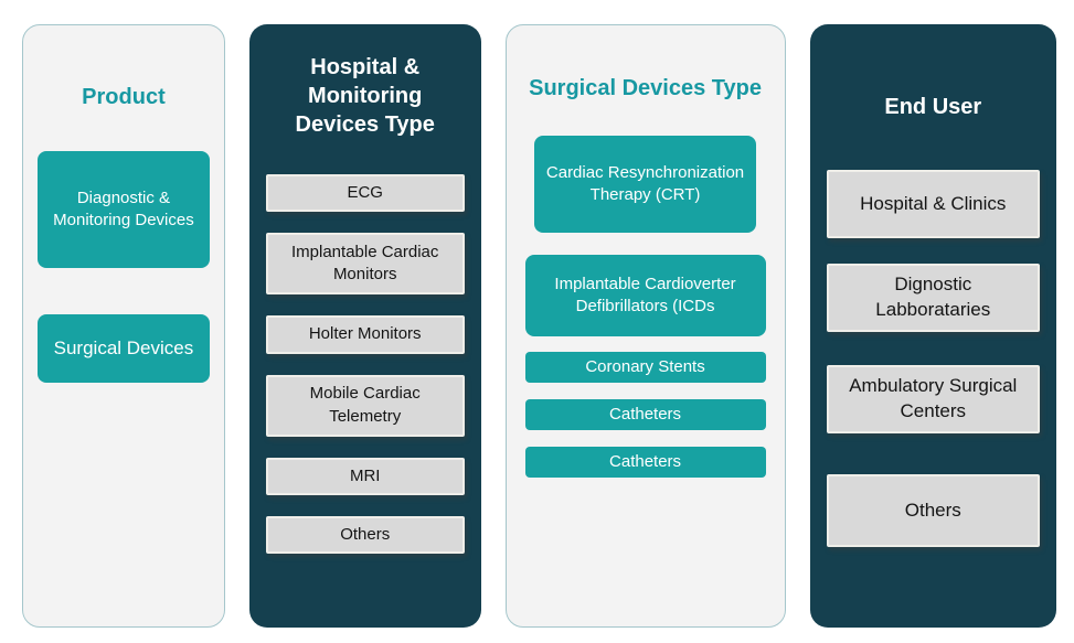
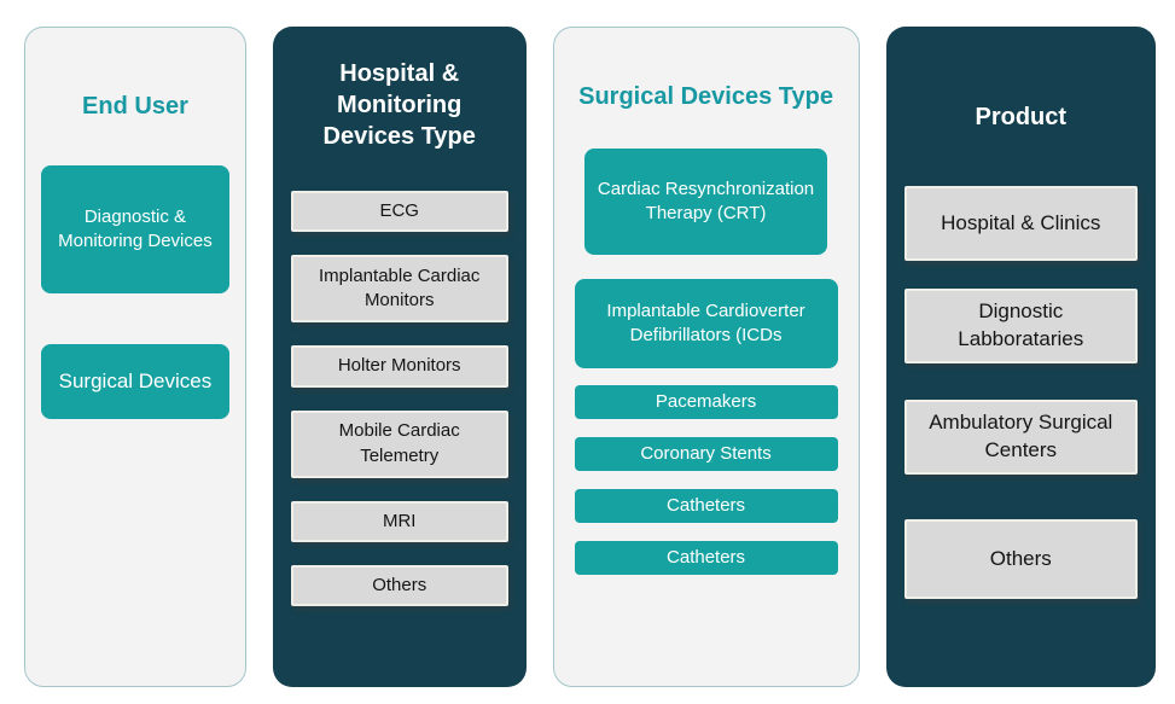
- Product
+ End User
  Diagnostic & Monitoring Devices
  Surgical Devices
  Hospital & Monitoring Devices Type
  ECG
  Implantable Cardiac Monitors
  Holter Monitors
  Mobile Cardiac Telemetry
  MRI
  Others
  Surgical Devices Type
  Cardiac Resynchronization Therapy (CRT)
  Implantable Cardioverter Defibrillators (ICDs
+ Pacemakers
  Coronary Stents
  Catheters
  Catheters
- End User
+ Product
  Hospital & Clinics
  Dignostic Labborataries
  Ambulatory Surgical Centers
  Others
